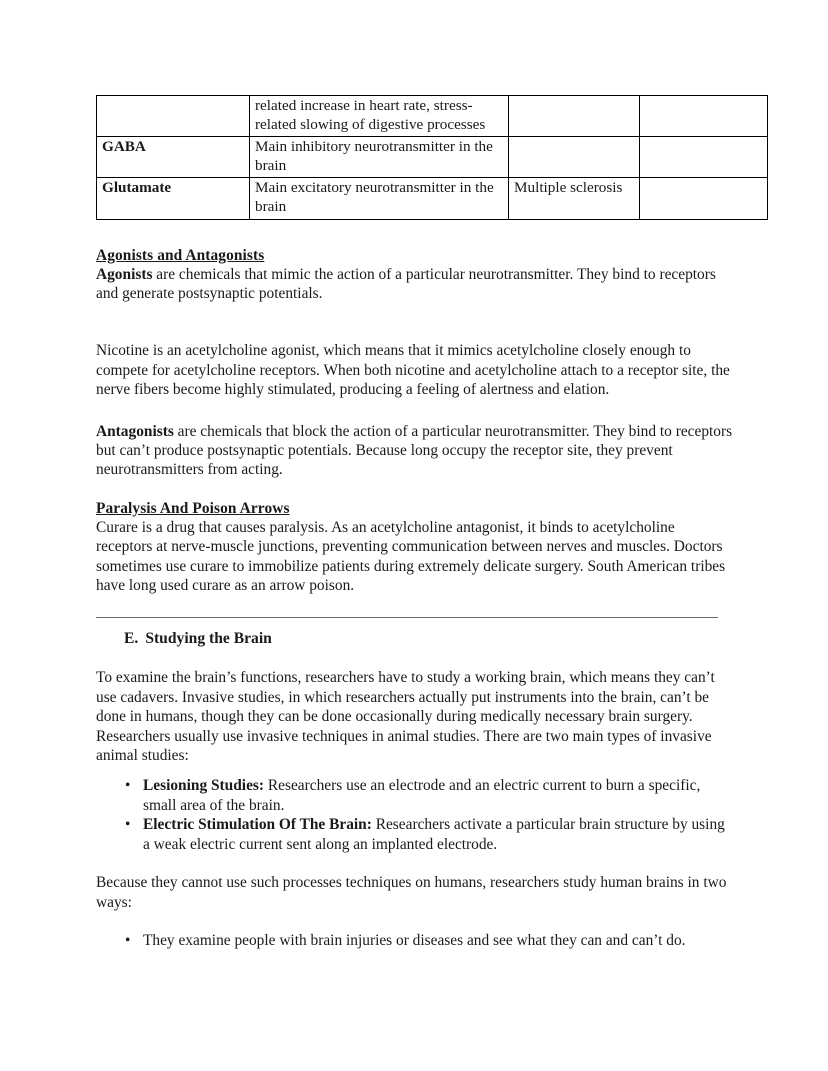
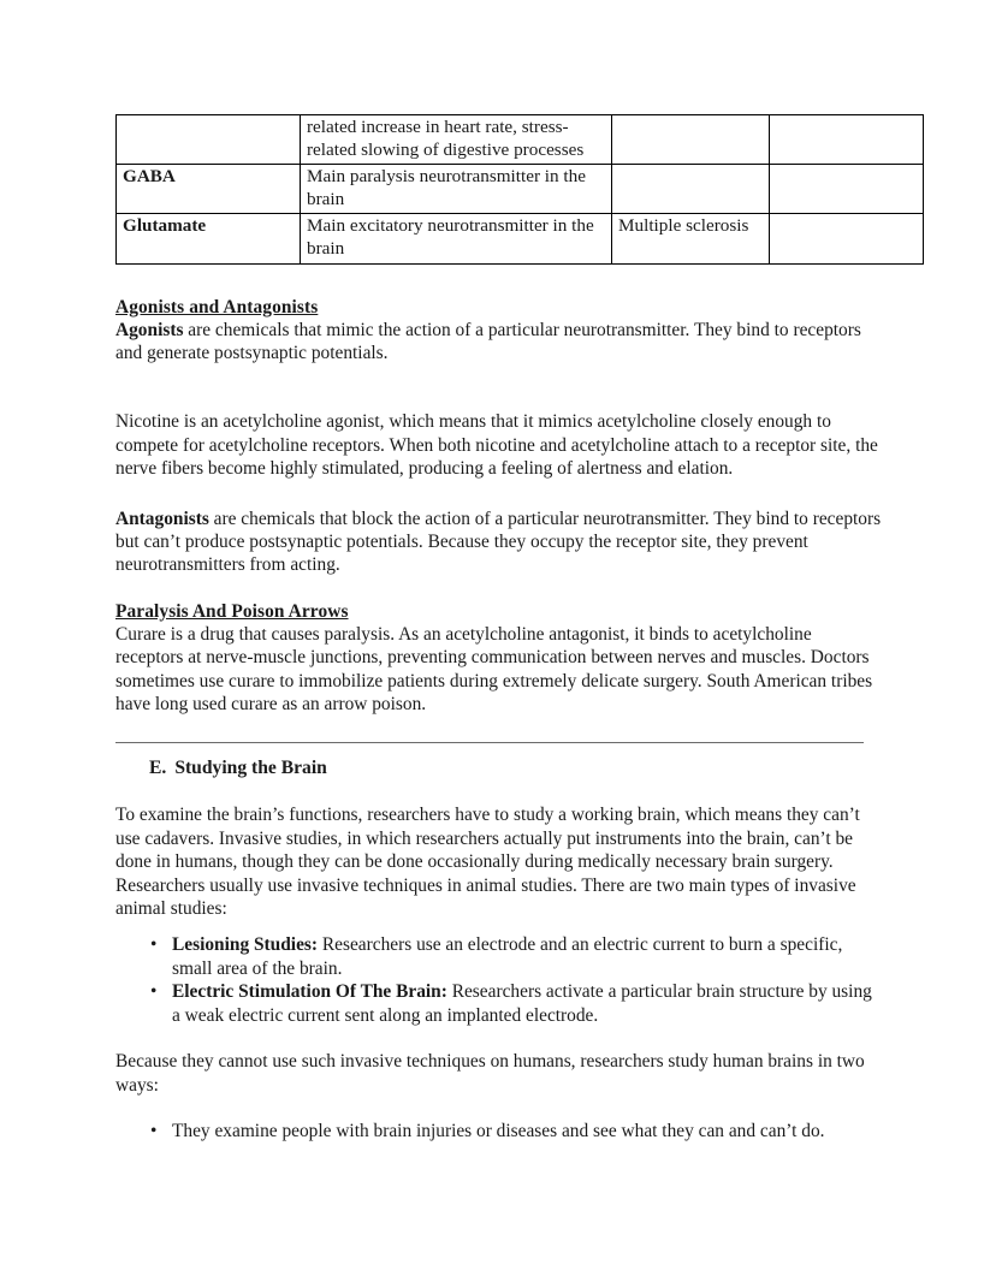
  	related increase in heart rate, stress-related slowing of digestive processes
- GABA	Main inhibitory neurotransmitter in the brain
+ GABA	Main paralysis neurotransmitter in the brain
  Glutamate	Main excitatory neurotransmitter in the brain	Multiple sclerosis
  Agonists and Antagonists
  Agonists are chemicals that mimic the action of a particular neurotransmitter. They bind to receptors and generate postsynaptic potentials.
  Nicotine is an acetylcholine agonist, which means that it mimics acetylcholine closely enough to compete for acetylcholine receptors. When both nicotine and acetylcholine attach to a receptor site, the nerve fibers become highly stimulated, producing a feeling of alertness and elation.
- Antagonists are chemicals that block the action of a particular neurotransmitter. They bind to receptors but can’t produce postsynaptic potentials. Because long occupy the receptor site, they prevent neurotransmitters from acting.
+ Antagonists are chemicals that block the action of a particular neurotransmitter. They bind to receptors but can’t produce postsynaptic potentials. Because they occupy the receptor site, they prevent neurotransmitters from acting.
  Paralysis And Poison Arrows
  Curare is a drug that causes paralysis. As an acetylcholine antagonist, it binds to acetylcholine receptors at nerve-muscle junctions, preventing communication between nerves and muscles. Doctors sometimes use curare to immobilize patients during extremely delicate surgery. South American tribes have long used curare as an arrow poison.
  E. Studying the Brain
  To examine the brain’s functions, researchers have to study a working brain, which means they can’t use cadavers. Invasive studies, in which researchers actually put instruments into the brain, can’t be done in humans, though they can be done occasionally during medically necessary brain surgery. Researchers usually use invasive techniques in animal studies. There are two main types of invasive animal studies:
  •
  Lesioning Studies: Researchers use an electrode and an electric current to burn a specific, small area of the brain.
  •
  Electric Stimulation Of The Brain: Researchers activate a particular brain structure by using a weak electric current sent along an implanted electrode.
- Because they cannot use such processes techniques on humans, researchers study human brains in two ways:
+ Because they cannot use such invasive techniques on humans, researchers study human brains in two ways:
  •
  They examine people with brain injuries or diseases and see what they can and can’t do.
